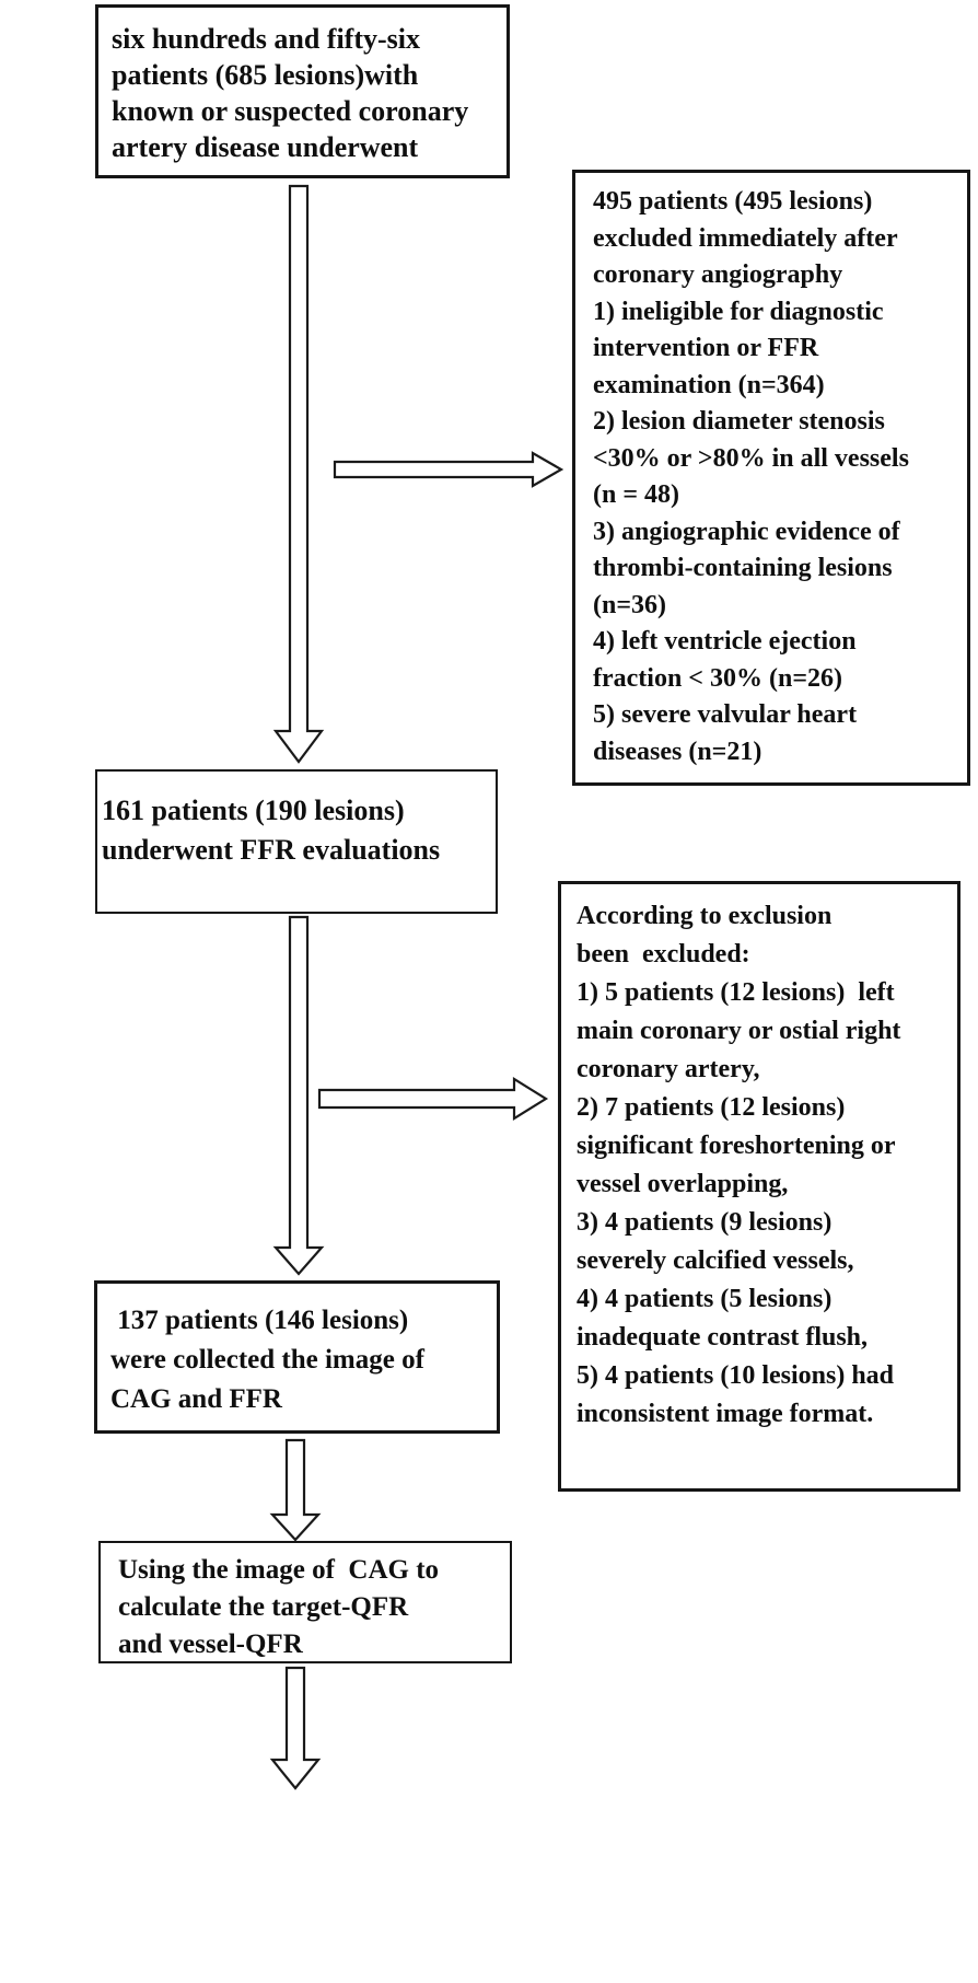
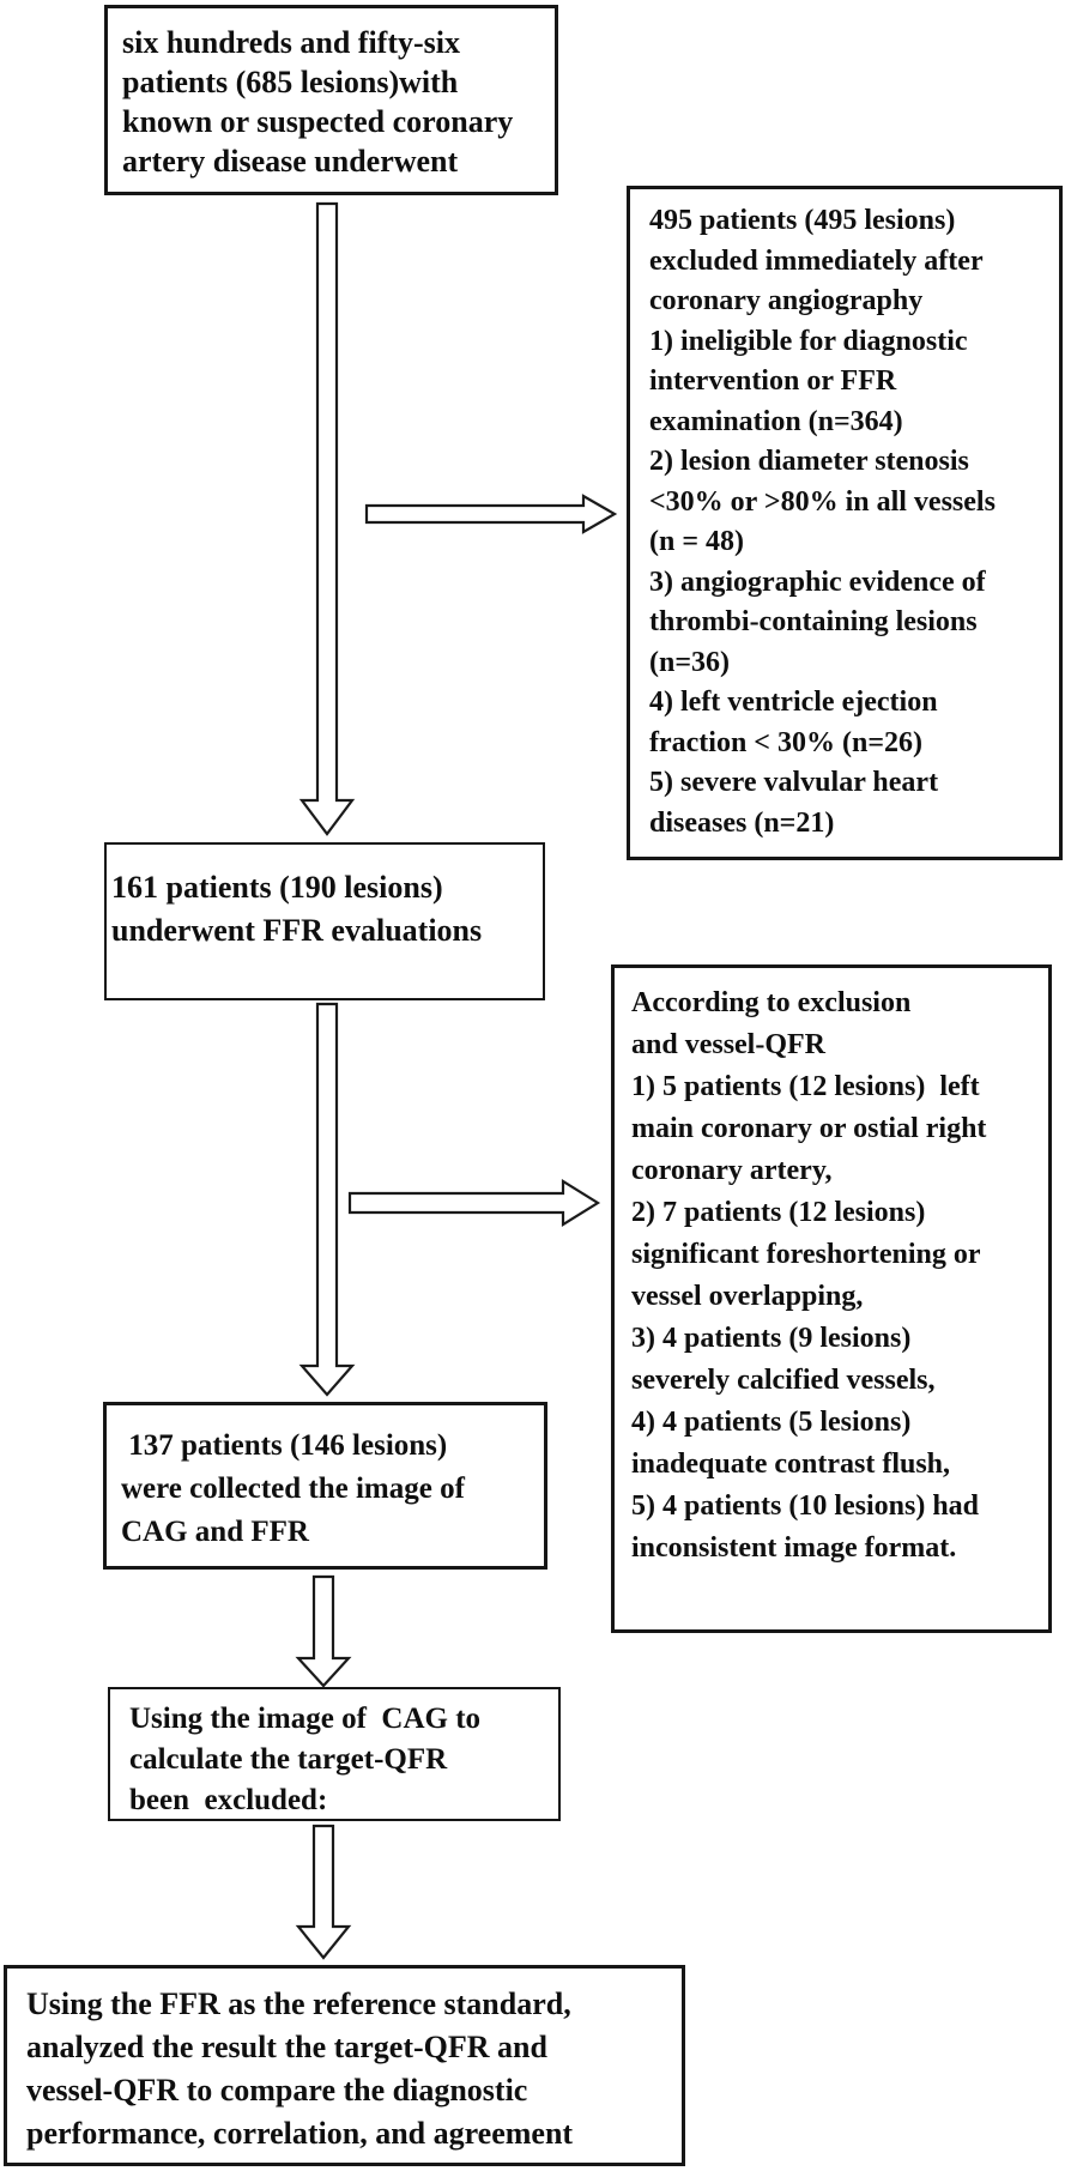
  six hundreds and fifty-six
  patients (685 lesions)with
  known or suspected coronary
  artery disease underwent
  495 patients (495 lesions)
  excluded immediately after
  coronary angiography
  1) ineligible for diagnostic
  intervention or FFR
  examination (n=364)
  2) lesion diameter stenosis
  <30% or >80% in all vessels
  (n = 48)
  3) angiographic evidence of
  thrombi-containing lesions
  (n=36)
  4) left ventricle ejection
  fraction < 30% (n=26)
  5) severe valvular heart
  diseases (n=21)
  161 patients (190 lesions)
  underwent FFR evaluations
  According to exclusion
- been excluded:
+ and vessel-QFR
  1) 5 patients (12 lesions) left
  main coronary or ostial right
  coronary artery,
  2) 7 patients (12 lesions)
  significant foreshortening or
  vessel overlapping,
  3) 4 patients (9 lesions)
  severely calcified vessels,
  4) 4 patients (5 lesions)
  inadequate contrast flush,
  5) 4 patients (10 lesions) had
  inconsistent image format.
  137 patients (146 lesions)
  were collected the image of
  CAG and FFR
  Using the image of CAG to
  calculate the target-QFR
- and vessel-QFR
+ been excluded:
+ Using the FFR as the reference standard,
+ analyzed the result the target-QFR and
+ vessel-QFR to compare the diagnostic
+ performance, correlation, and agreement
